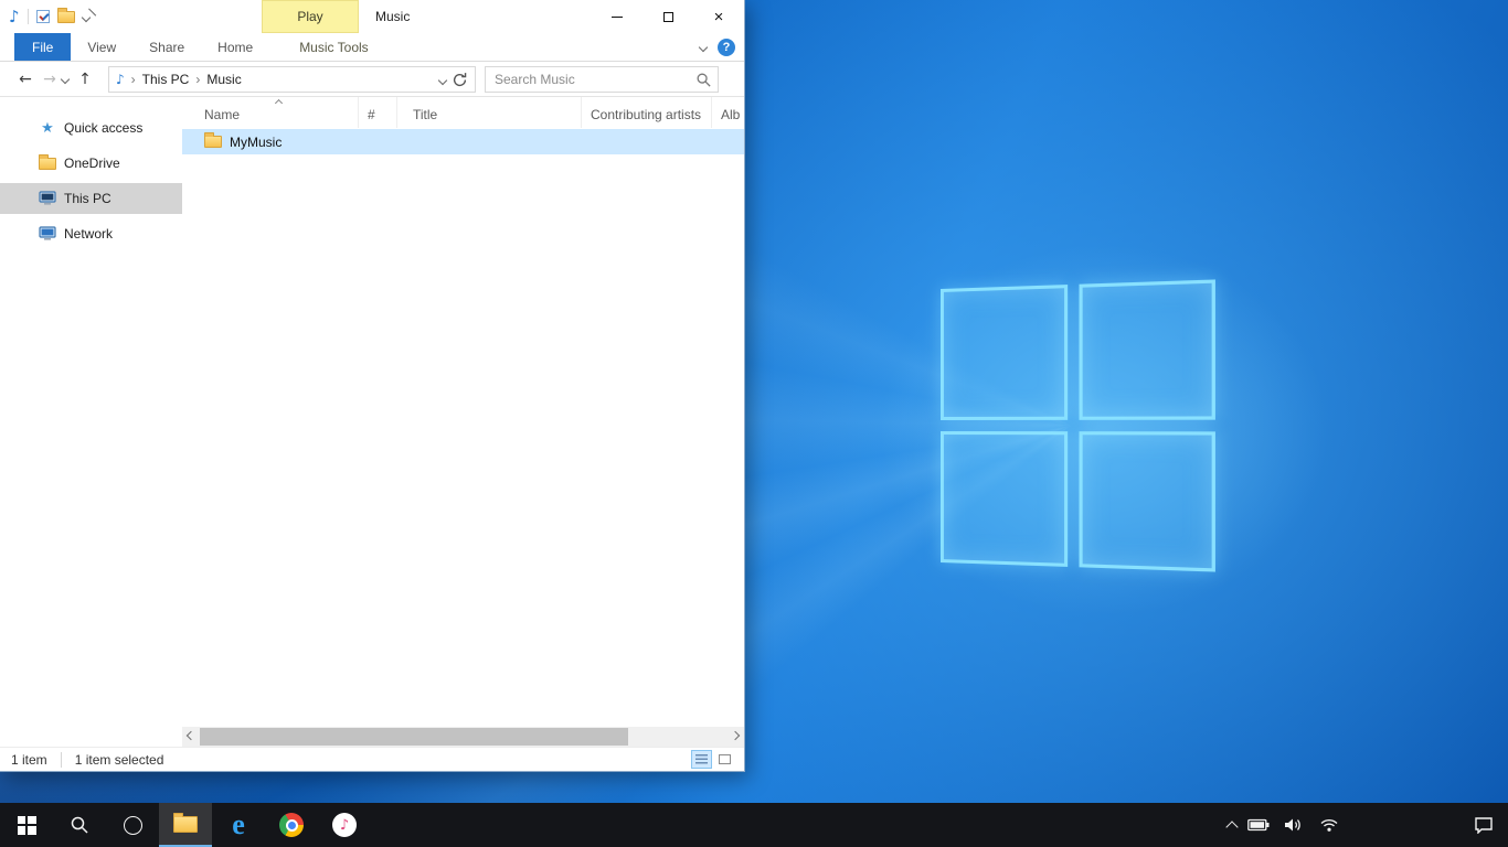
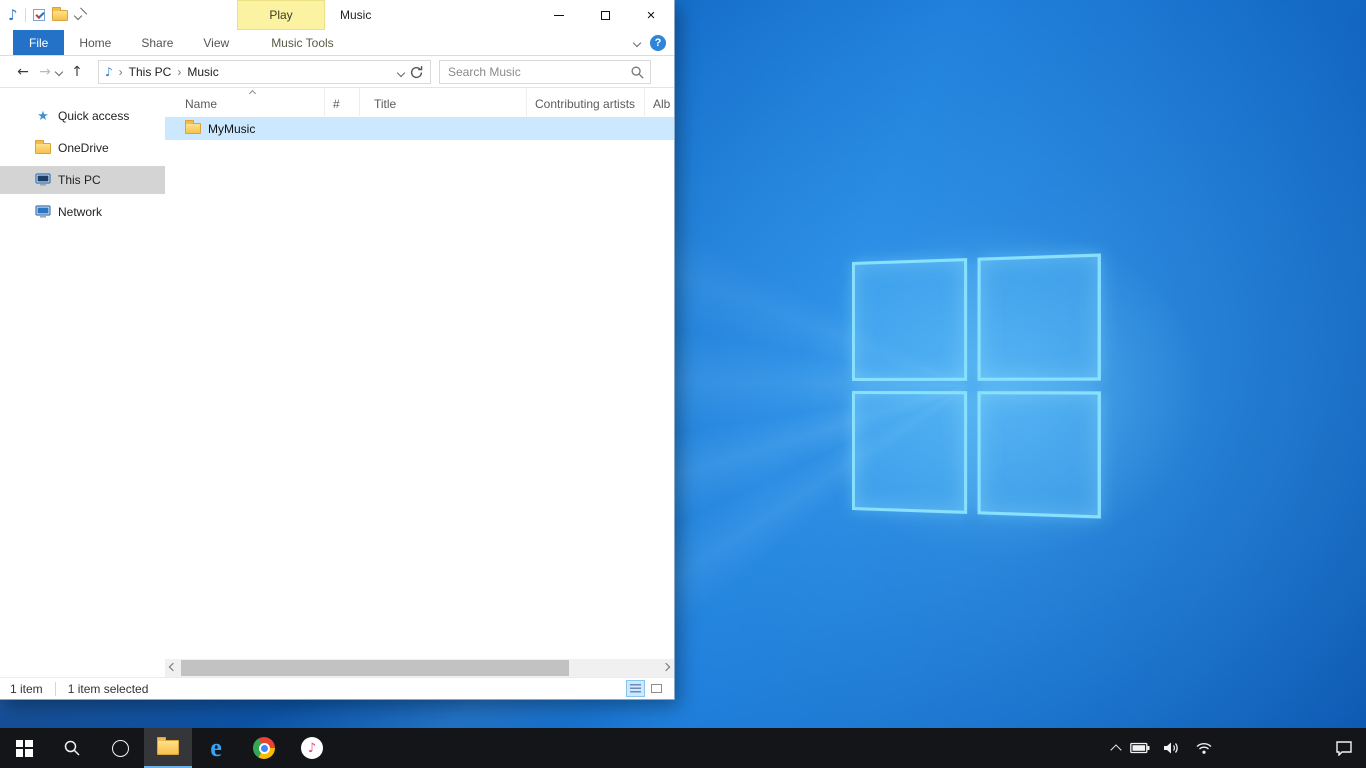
  ♪
  Play
  Music
  ×
  File
- View
+ Home
  Share
- Home
+ View
  Music Tools
  ?
  ←
  →
  ↑
  ♪
  ›
  This PC
  ›
  Music
  Search Music
  ★
  Quick access
  OneDrive
  This PC
  Network
  Name
  #
  Title
  Contributing artists
  Alb
  MyMusic
  1 item
  1 item selected
  e
  ♪
